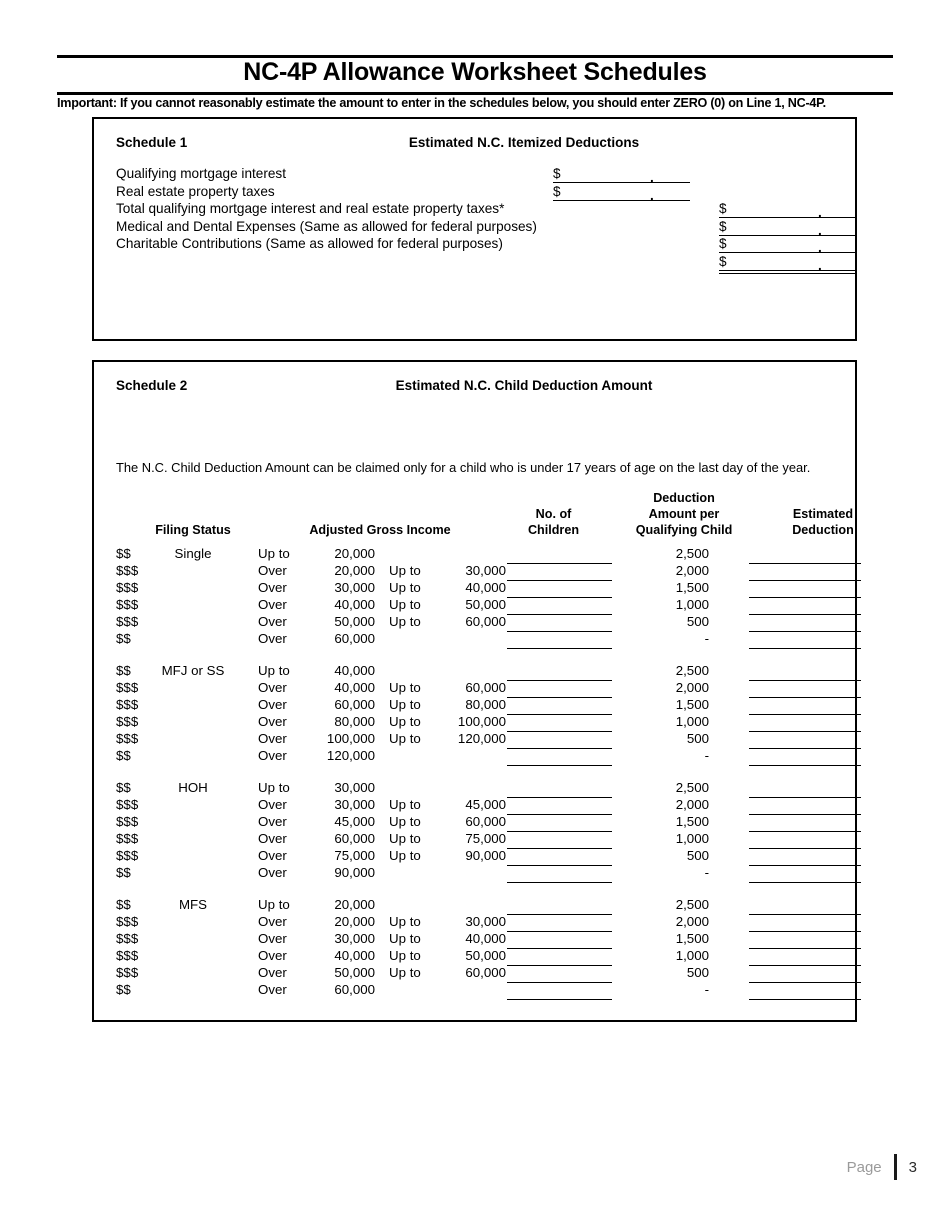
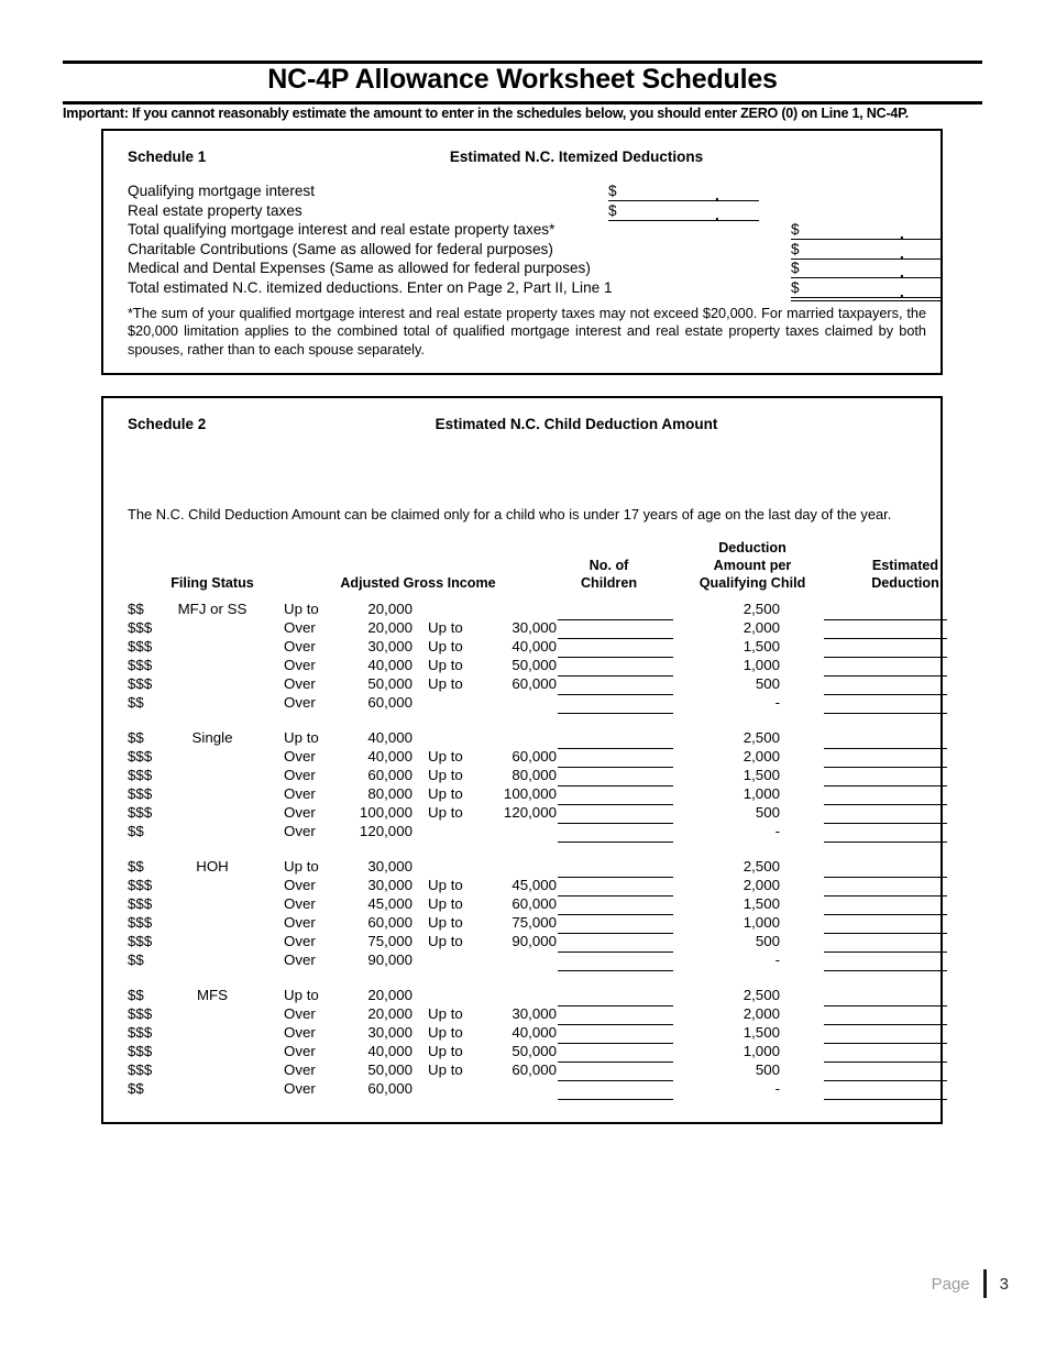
  NC-4P Allowance Worksheet Schedules
  Important: If you cannot reasonably estimate the amount to enter in the schedules below, you should enter ZERO (0) on Line 1, NC-4P.
  Schedule 1
  Estimated N.C. Itemized Deductions
  Qualifying mortgage interest
  $
  .
  Real estate property taxes
  $
  .
  Total qualifying mortgage interest and real estate property taxes*
  $
  .
- Medical and Dental Expenses (Same as allowed for federal purposes)
+ Charitable Contributions (Same as allowed for federal purposes)
  $
  .
- Charitable Contributions (Same as allowed for federal purposes)
+ Medical and Dental Expenses (Same as allowed for federal purposes)
  $
  .
+ Total estimated N.C. itemized deductions. Enter on Page 2, Part II, Line 1
  $
  .
+ *The sum of your qualified mortgage interest and real estate property taxes may not exceed $20,000. For married taxpayers, the $20,000 limitation applies to the combined total of qualified mortgage interest and real estate property taxes claimed by both spouses, rather than to each spouse separately.
  Schedule 2
  Estimated N.C. Child Deduction Amount
  The N.C. Child Deduction Amount can be claimed only for a child who is under 17 years of age on the last day of the year.
  Filing Status
  Adjusted Gross Income
  No. of
  Children
  Deduction
  Amount per
  Qualifying Child
  Estimated
  Deduction
- Single
+ MFJ or SS
  Up to
  $
  20,000
  $
  2,500
  Over
  $
  20,000
  Up to
  $
  30,000
  $
  2,000
  Over
  $
  30,000
  Up to
  $
  40,000
  $
  1,500
  Over
  $
  40,000
  Up to
  $
  50,000
  $
  1,000
  Over
  $
  50,000
  Up to
  $
  60,000
  $
  500
  Over
  $
  60,000
  $
  -
- MFJ or SS
+ Single
  Up to
  $
  40,000
  $
  2,500
  Over
  $
  40,000
  Up to
  $
  60,000
  $
  2,000
  Over
  $
  60,000
  Up to
  $
  80,000
  $
  1,500
  Over
  $
  80,000
  Up to
  $
  100,000
  $
  1,000
  Over
  $
  100,000
  Up to
  $
  120,000
  $
  500
  Over
  $
  120,000
  $
  -
  HOH
  Up to
  $
  30,000
  $
  2,500
  Over
  $
  30,000
  Up to
  $
  45,000
  $
  2,000
  Over
  $
  45,000
  Up to
  $
  60,000
  $
  1,500
  Over
  $
  60,000
  Up to
  $
  75,000
  $
  1,000
  Over
  $
  75,000
  Up to
  $
  90,000
  $
  500
  Over
  $
  90,000
  $
  -
  MFS
  Up to
  $
  20,000
  $
  2,500
  Over
  $
  20,000
  Up to
  $
  30,000
  $
  2,000
  Over
  $
  30,000
  Up to
  $
  40,000
  $
  1,500
  Over
  $
  40,000
  Up to
  $
  50,000
  $
  1,000
  Over
  $
  50,000
  Up to
  $
  60,000
  $
  500
  Over
  $
  60,000
  $
  -
  Page
  3
